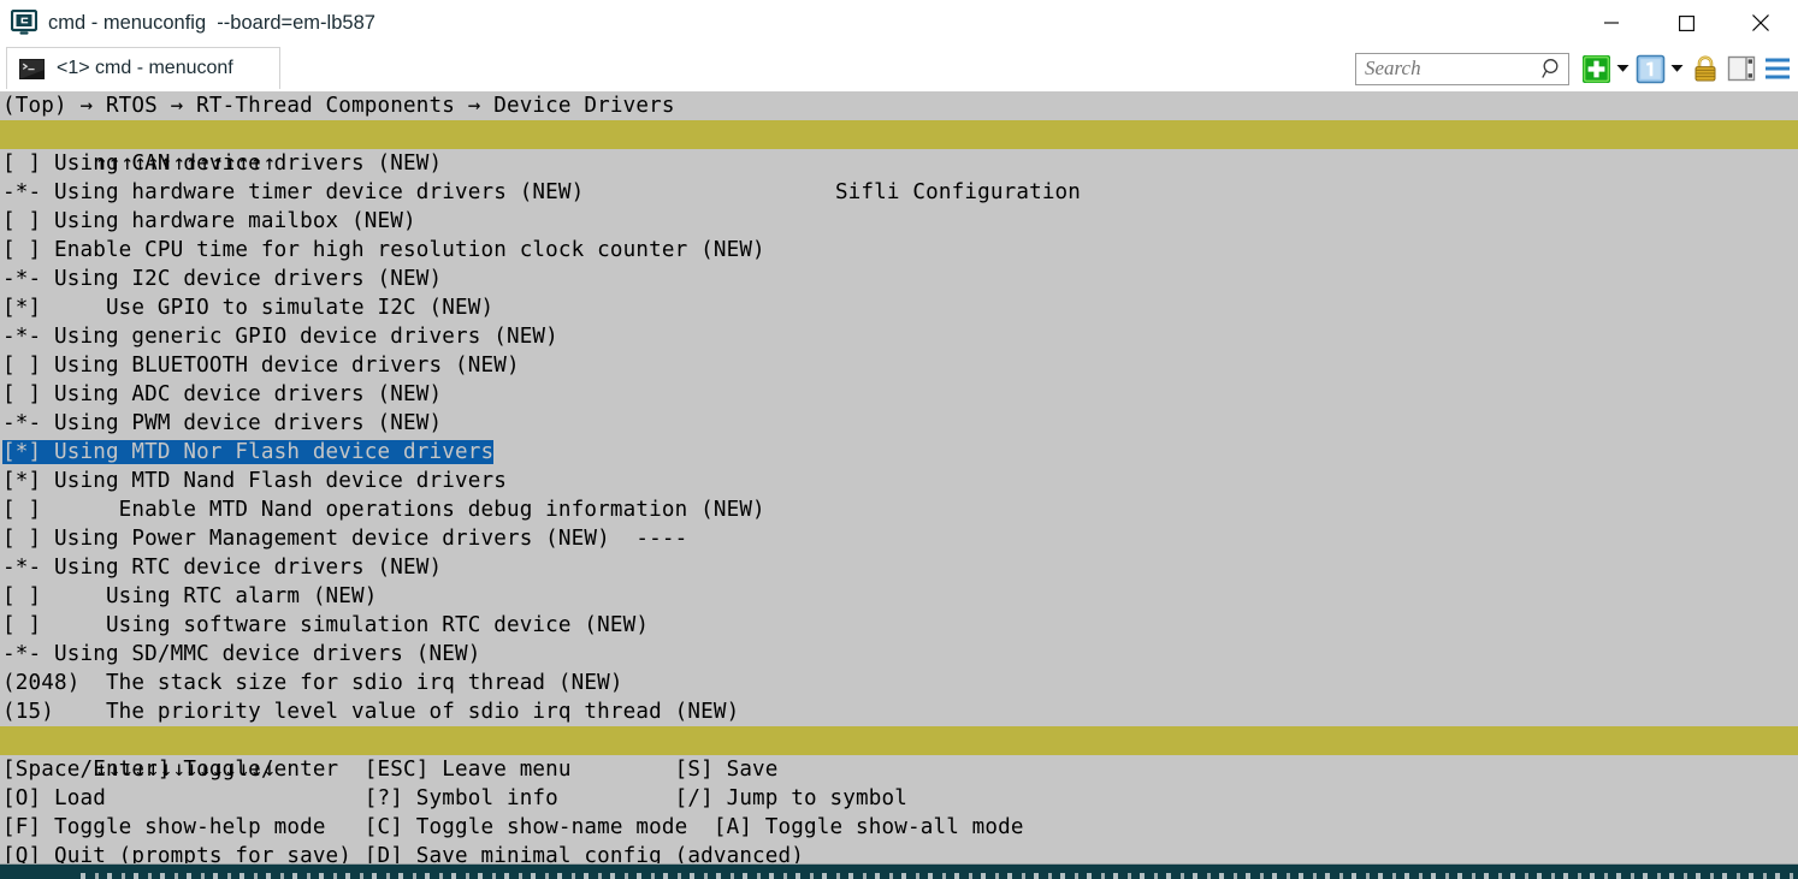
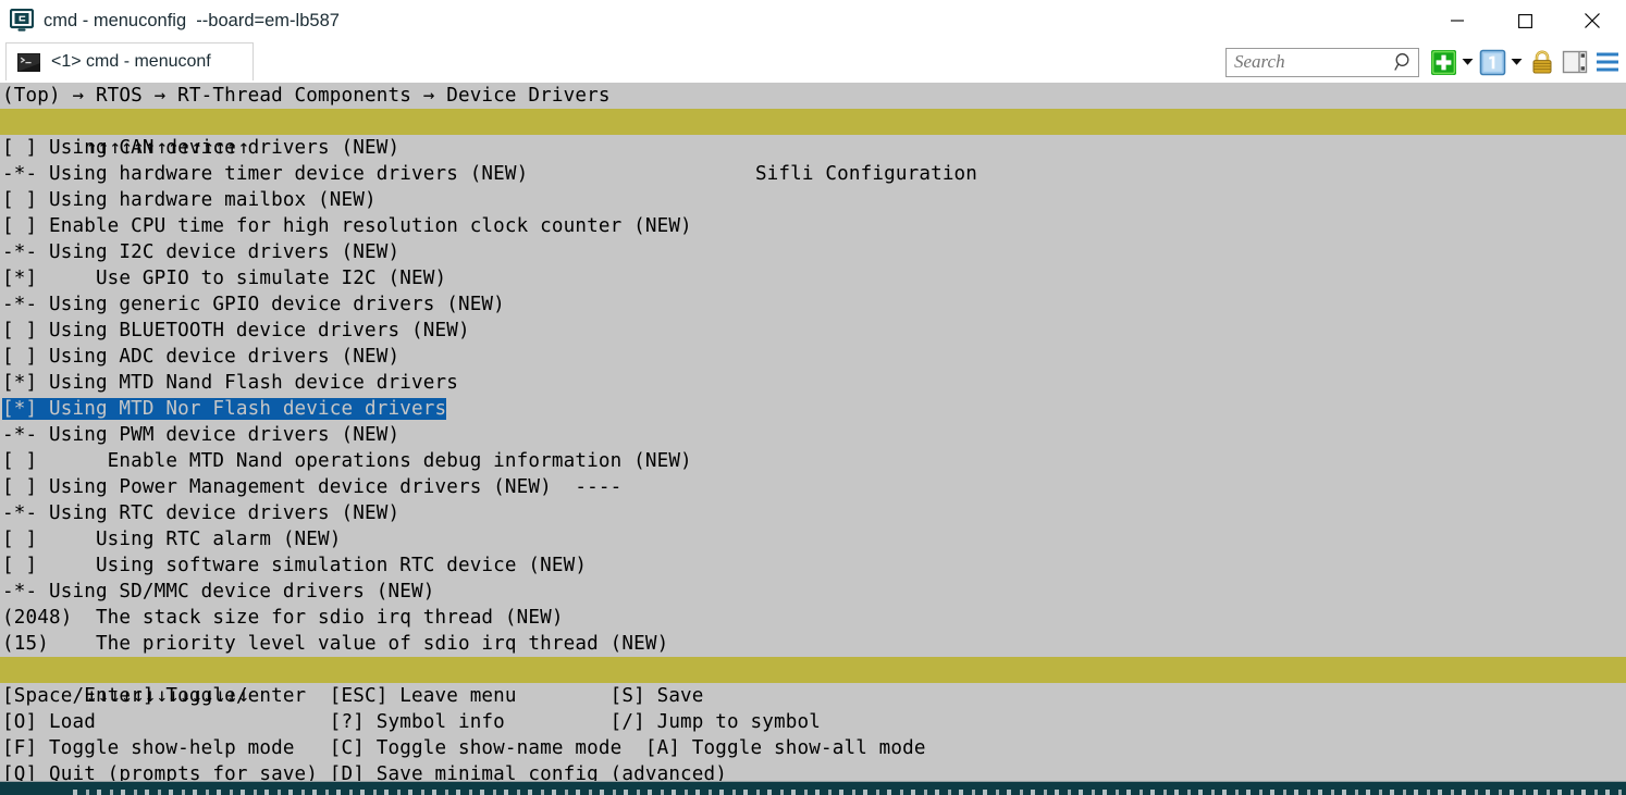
  cmd - menuconfig --board=em-lb587
  <1> cmd - menuconf
  Search
  (Top) → RTOS → RT-Thread Components → Device Drivers
  ↑↑↑↑↑↑↑↑↑↑↑↑↑↑
  Sifli Configuration
  Using hardware timer device drivers (NEW)
  ] Using hardware mailbox (NEW)
  [ ] Enable CPU time for high resolution clock counter (NEW)
  -*- Using I2C device drivers (NEW)
  [*] Use GPIO to simulate I2C (NEW)
  -*- Using generic GPIO device drivers (NEW)
  [ ] Using BLUETOOTH device drivers (NEW)
  [ ] Using ADC device drivers (NEW)
- -*- Using PWM device drivers (NEW)
+ [*] Using MTD Nand Flash device drivers
  [*] Using MTD Nor Flash device drivers
- [*] Using MTD Nand Flash device drivers
+ -*- Using PWM device drivers (NEW)
  [ ] Enable MTD Nand operations debug information (NEW)
  [ ] Using Power Management device drivers (NEW) ----
  -*- Using RTC device drivers (NEW)
  [ ] Using RTC alarm (NEW)
  [ ] Using software simulation RTC device (NEW)
  -*- Using SD/MMC device drivers (NEW)
  (2048) The stack size for sdio irq thread (NEW)
  (15) The priority level value of sdio irq thread (NEW)
  ↓↓↓↓↓↓↓↓↓↓↓↓↓↓
  ] Load [?] Symbol info [/] Jump to symbol
  [F] Toggle show-help mode [C] Toggle show-name mode [A] Toggle show-all mode
  [Q] Quit (prompts for save) [D] Save minimal config (advanced)
